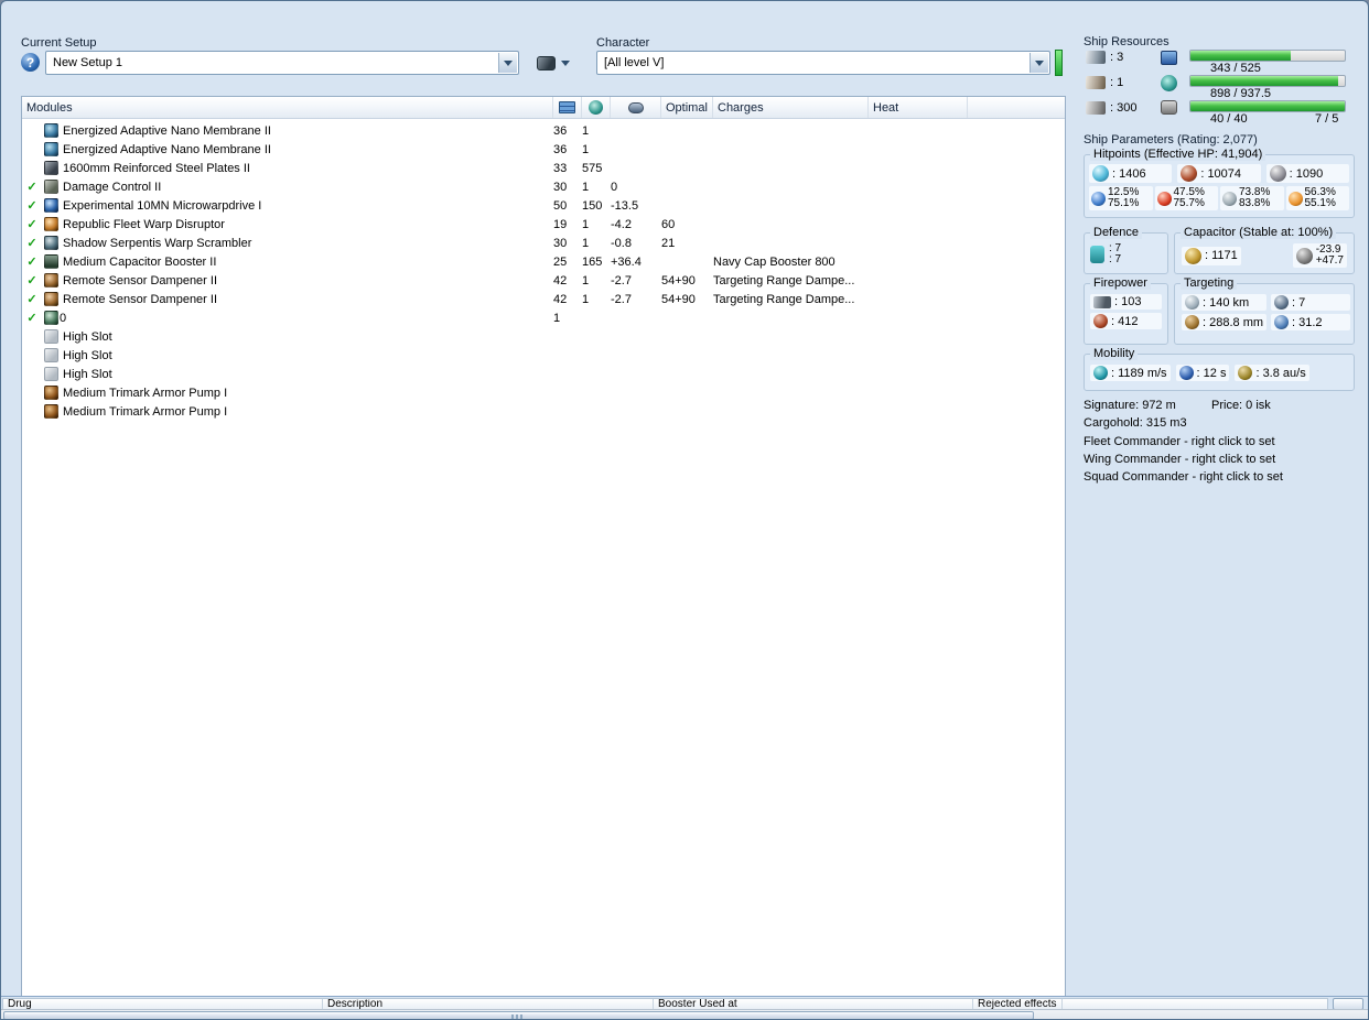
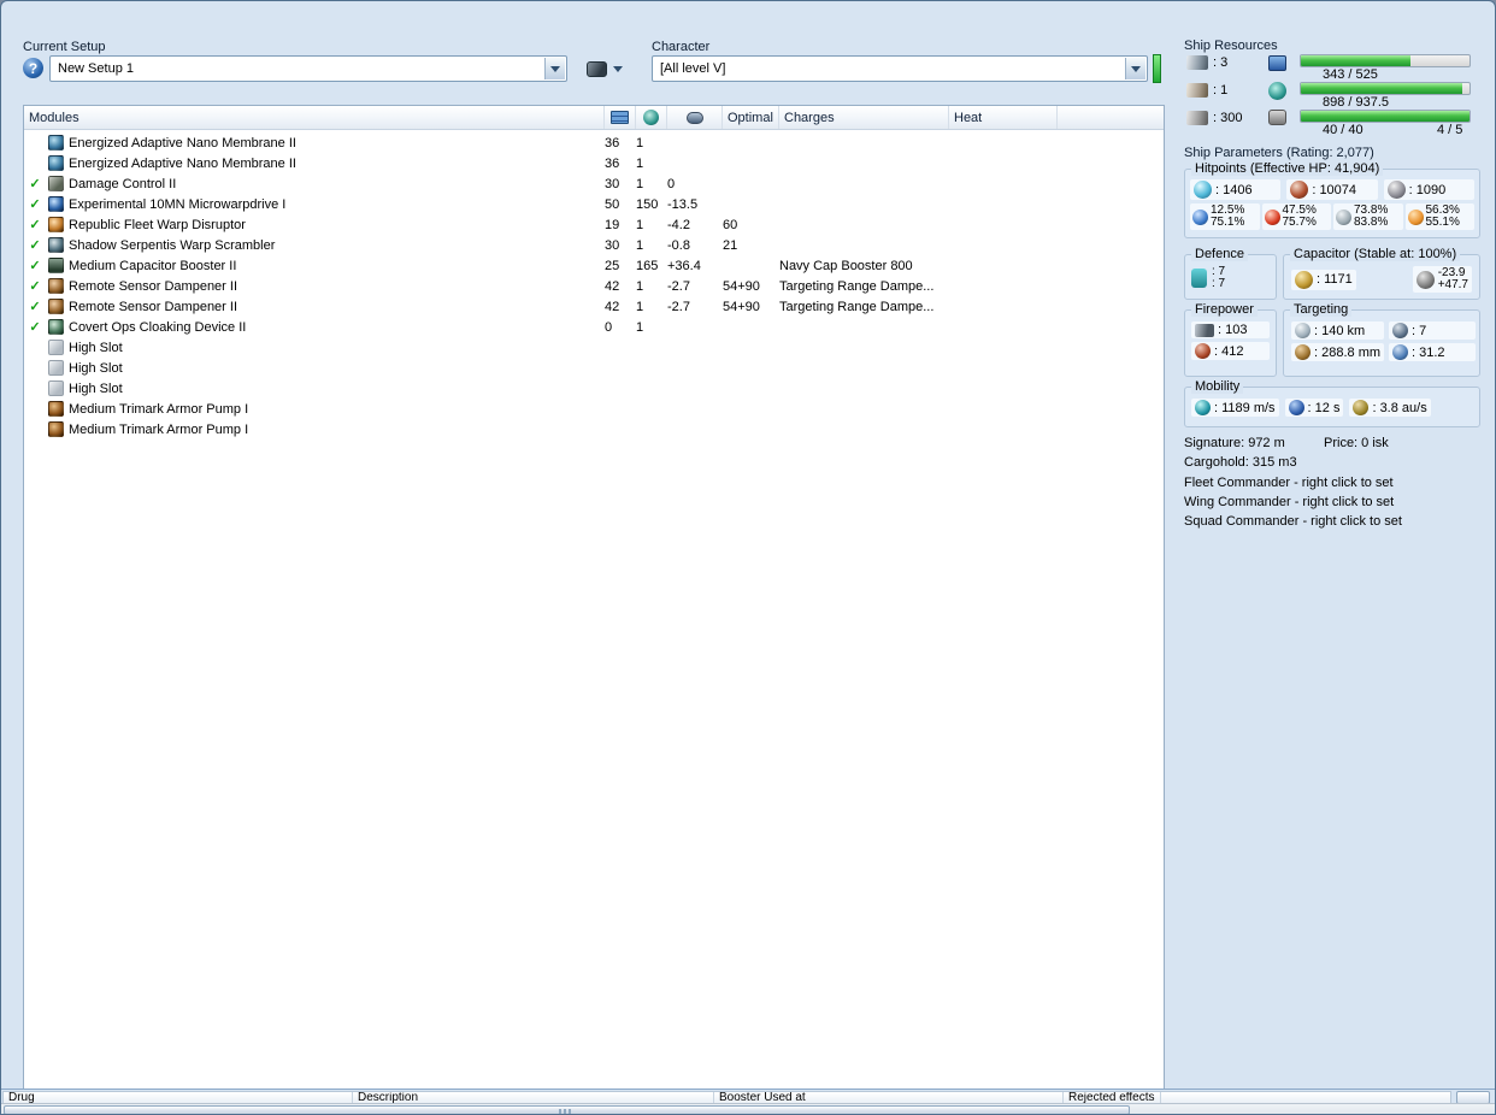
  Current Setup
  ?
  New Setup 1
  Character
  [All level V]
  Modules
  Optimal
  Charges
  Heat
  Energized Adaptive Nano Membrane II
  36
  1
  Energized Adaptive Nano Membrane II
  36
  1
- 1600mm Reinforced Steel Plates II
- 33
- 575
  ✓
  Damage Control II
  30
  1
  0
  ✓
  Experimental 10MN Microwarpdrive I
  50
  150
  -13.5
  ✓
  Republic Fleet Warp Disruptor
  19
  1
  -4.2
  60
  ✓
  Shadow Serpentis Warp Scrambler
  30
  1
  -0.8
  21
  ✓
  Medium Capacitor Booster II
  25
  165
  +36.4
  Navy Cap Booster 800
  ✓
  Remote Sensor Dampener II
  42
  1
  -2.7
  54+90
  Targeting Range Dampe...
  ✓
  Remote Sensor Dampener II
  42
  1
  -2.7
  54+90
  Targeting Range Dampe...
  ✓
+ Covert Ops Cloaking Device II
  0
  1
  High Slot
  High Slot
  High Slot
  Medium Trimark Armor Pump I
  Medium Trimark Armor Pump I
  Ship Resources
  : 3
  : 1
  : 300
  343 / 525
  898 / 937.5
  40 / 40
- 7 / 5
+ 4 / 5
  Ship Parameters (Rating: 2,077)
  Hitpoints (Effective HP: 41,904)
  : 1406
  : 10074
  : 1090
  12.5%
  75.1%
  47.5%
  75.7%
  73.8%
  83.8%
  56.3%
  55.1%
  Defence
  : 7
  : 7
  Capacitor (Stable at: 100%)
  : 1171
  -23.9
  +47.7
  Firepower
  : 103
  : 412
  Targeting
  : 140 km
  : 7
  : 288.8 mm
  : 31.2
  Mobility
  : 1189 m/s
  : 12 s
  : 3.8 au/s
  Signature: 972 m
  Price: 0 isk
  Cargohold: 315 m3
  Fleet Commander - right click to set
  Wing Commander - right click to set
  Squad Commander - right click to set
  Drug
  Description
  Booster Used at
  Rejected effects
